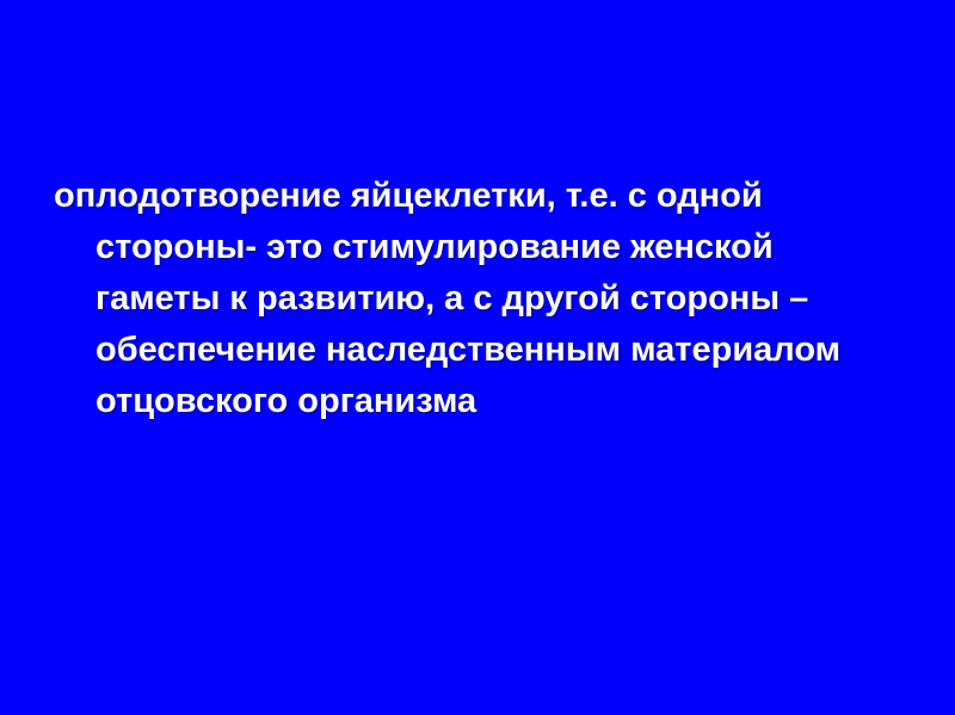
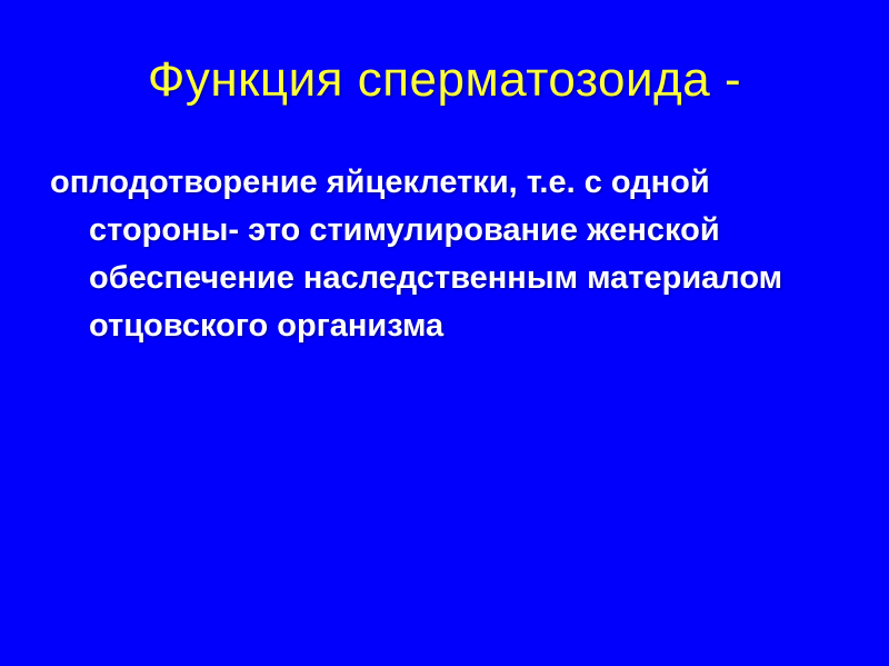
+ Функция сперматозоида -
  оплодотворение яйцеклетки, т.е. с одной
  стороны- это стимулирование женской
- гаметы к развитию, а с другой стороны –
  обеспечение наследственным материалом
  отцовского организма
